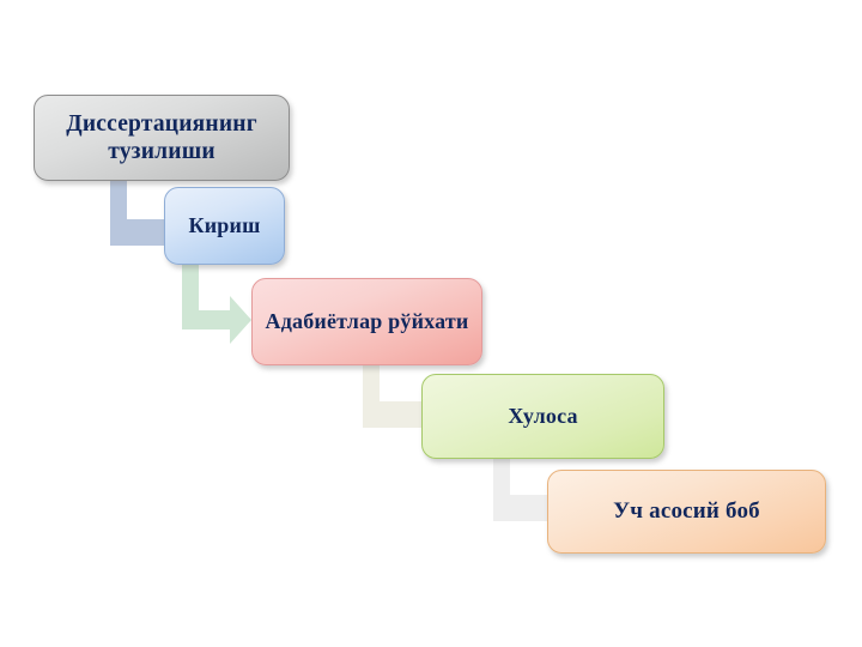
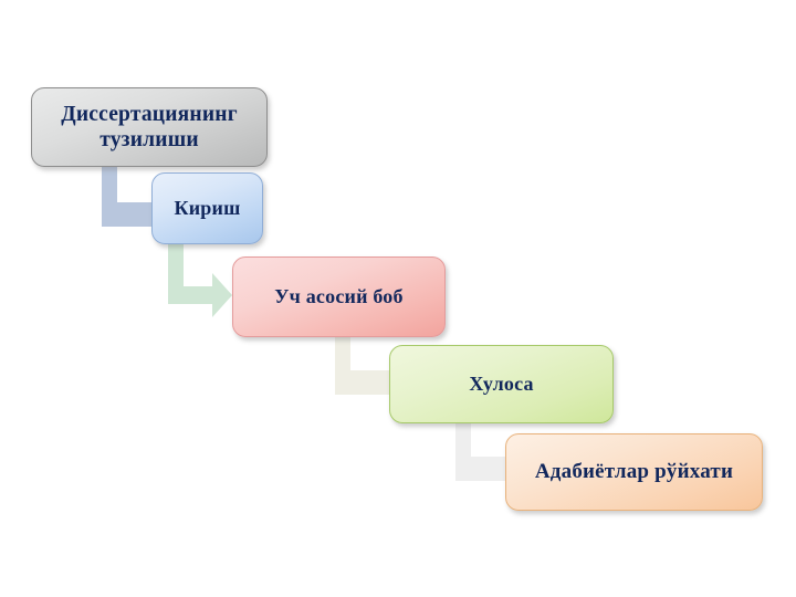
  Диссертациянинг
  тузилиши
  Кириш
- Адабиётлар рўйхати
+ Уч асосий боб
  Хулоса
- Уч асосий боб
+ Адабиётлар рўйхати
